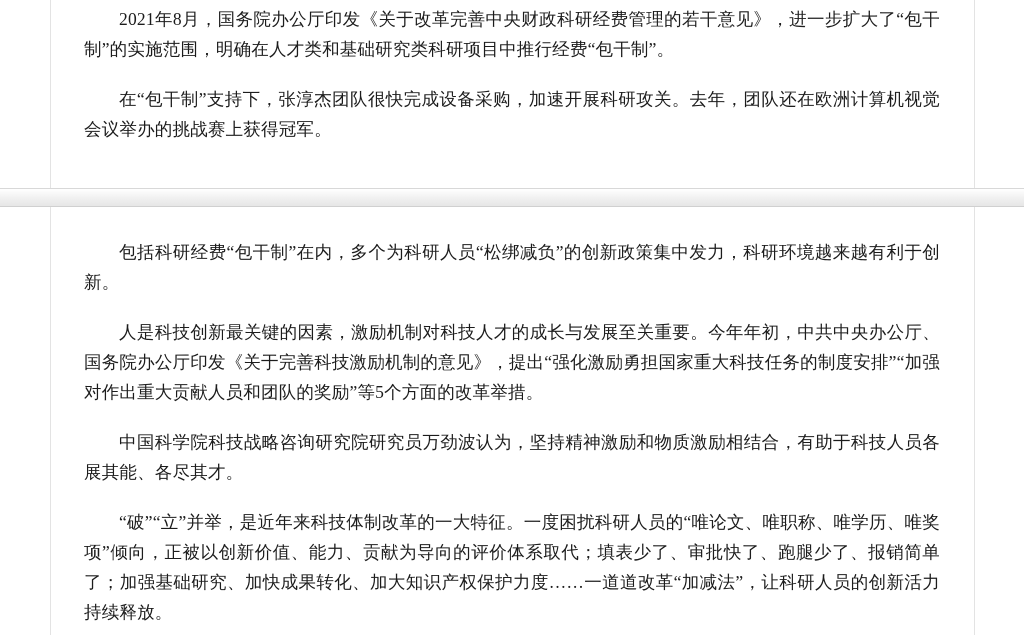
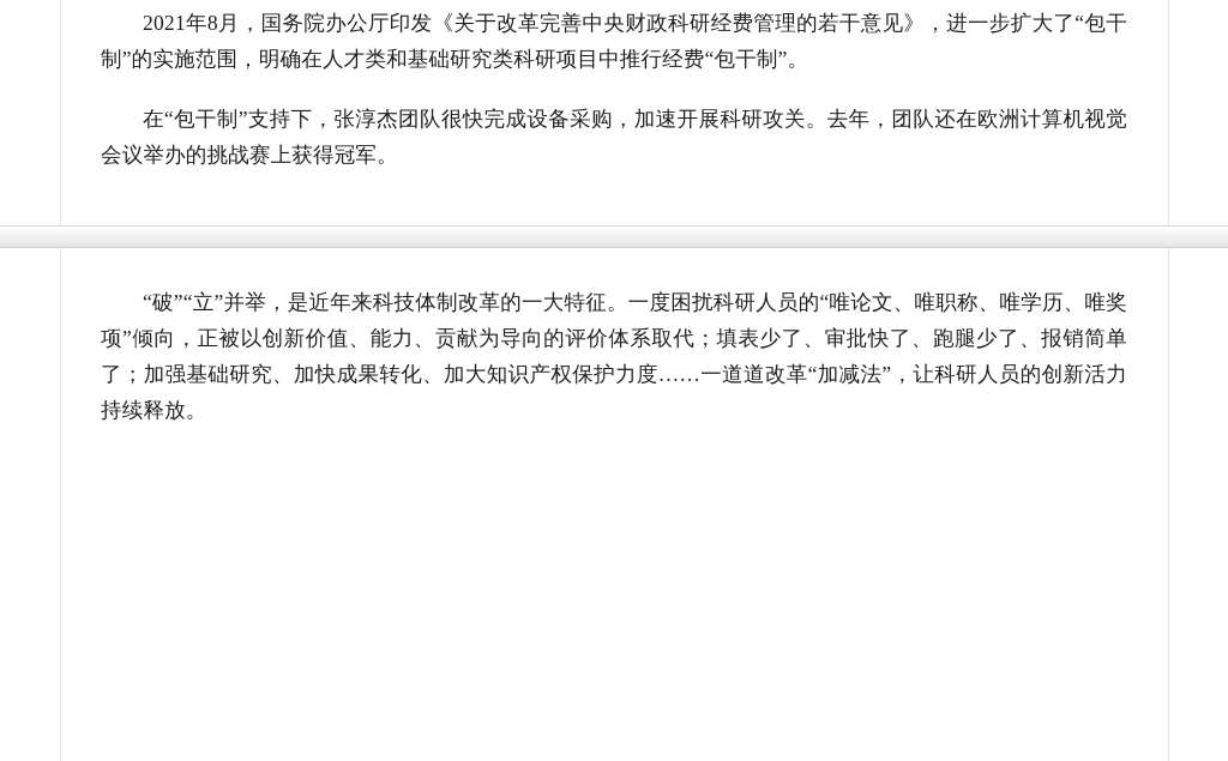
  2021年8月，国务院办公厅印发《关于改革完善中央财政科研经费管理的若干意见》，进一步扩大了“包干制”的实施范围，明确在人才类和基础研究类科研项目中推行经费“包干制”。
  在“包干制”支持下，张淳杰团队很快完成设备采购，加速开展科研攻关。去年，团队还在欧洲计算机视觉会议举办的挑战赛上获得冠军。
- 包括科研经费“包干制”在内，多个为科研人员“松绑减负”的创新政策集中发力，科研环境越来越有利于创新。
- 人是科技创新最关键的因素，激励机制对科技人才的成长与发展至关重要。今年年初，中共中央办公厅、国务院办公厅印发《关于完善科技激励机制的意见》，提出“强化激励勇担国家重大科技任务的制度安排”“加强对作出重大贡献人员和团队的奖励”等5个方面的改革举措。
- 中国科学院科技战略咨询研究院研究员万劲波认为，坚持精神激励和物质激励相结合，有助于科技人员各展其能、各尽其才。
  “破”“立”并举，是近年来科技体制改革的一大特征。一度困扰科研人员的“唯论文、唯职称、唯学历、唯奖项”倾向，正被以创新价值、能力、贡献为导向的评价体系取代；填表少了、审批快了、跑腿少了、报销简单了；加强基础研究、加快成果转化、加大知识产权保护力度……一道道改革“加减法”，让科研人员的创新活力持续释放。
